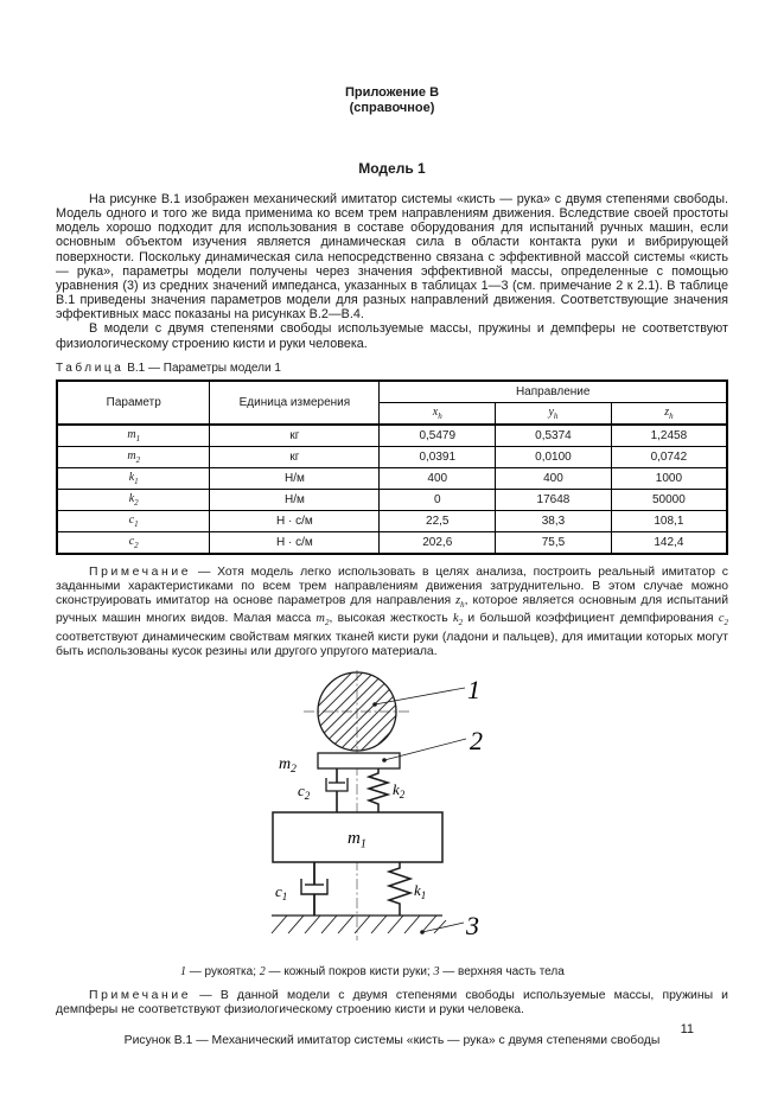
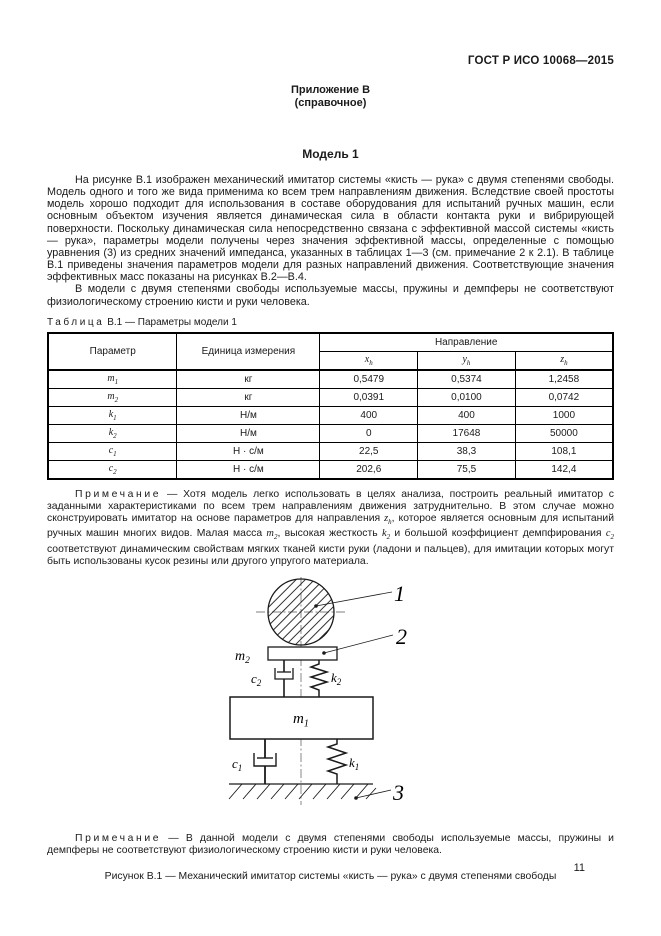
+ ГОСТ Р ИСО 10068—2015
  Приложение В
  (справочное)
  Модель 1
  На рисунке В.1 изображен механический имитатор системы «кисть — рука» с двумя степенями свободы. Модель одного и того же вида применима ко всем трем направлениям движения. Вследствие своей простоты модель хорошо подходит для использования в составе оборудования для испытаний ручных машин, если основным объектом изучения является динамическая сила в области контакта руки и вибрирующей поверхности. Поскольку динамическая сила непосредственно связана с эффективной массой системы «кисть — рука», параметры модели получены через значения эффективной массы, определенные с помощью уравнения (3) из средних значений импеданса, указанных в таблицах 1—3 (см. примечание 2 к 2.1). В таблице В.1 приведены значения параметров модели для разных направлений движения. Соответствующие значения эффективных масс показаны на рисунках В.2—В.4.
  В модели с двумя степенями свободы используемые массы, пружины и демпферы не соответствуют физиологическому строению кисти и руки человека.
  Таблица В.1 — Параметры модели 1
  Параметр	Единица измерения	Направление
  xh	yh	zh
  m1	кг	0,5479	0,5374	1,2458
  m2	кг	0,0391	0,0100	0,0742
  k1	Н/м	400	400	1000
  k2	Н/м	0	17648	50000
  c1	Н · с/м	22,5	38,3	108,1
  c2	Н · с/м	202,6	75,5	142,4
  Примечание — Хотя модель легко использовать в целях анализа, построить реальный имитатор с заданными характеристиками по всем трем направлениям движения затруднительно. В этом случае можно сконструировать имитатор на основе параметров для направления zh, которое является основным для испытаний ручных машин многих видов. Малая масса m2, высокая жесткость k2 и большой коэффициент демпфирования c2 соответствуют динамическим свойствам мягких тканей кисти руки (ладони и пальцев), для имитации которых могут быть использованы кусок резины или другого упругого материала.
  1
  m2
  2
  c2
  k2
  m1
  c1
  k1
  3
- 1 — рукоятка; 2 — кожный покров кисти руки; 3 — верхняя часть тела
  Примечание — В данной модели с двумя степенями свободы используемые массы, пружины и демпферы не соответствуют физиологическому строению кисти и руки человека.
  Рисунок В.1 — Механический имитатор системы «кисть — рука» с двумя степенями свободы
  11
